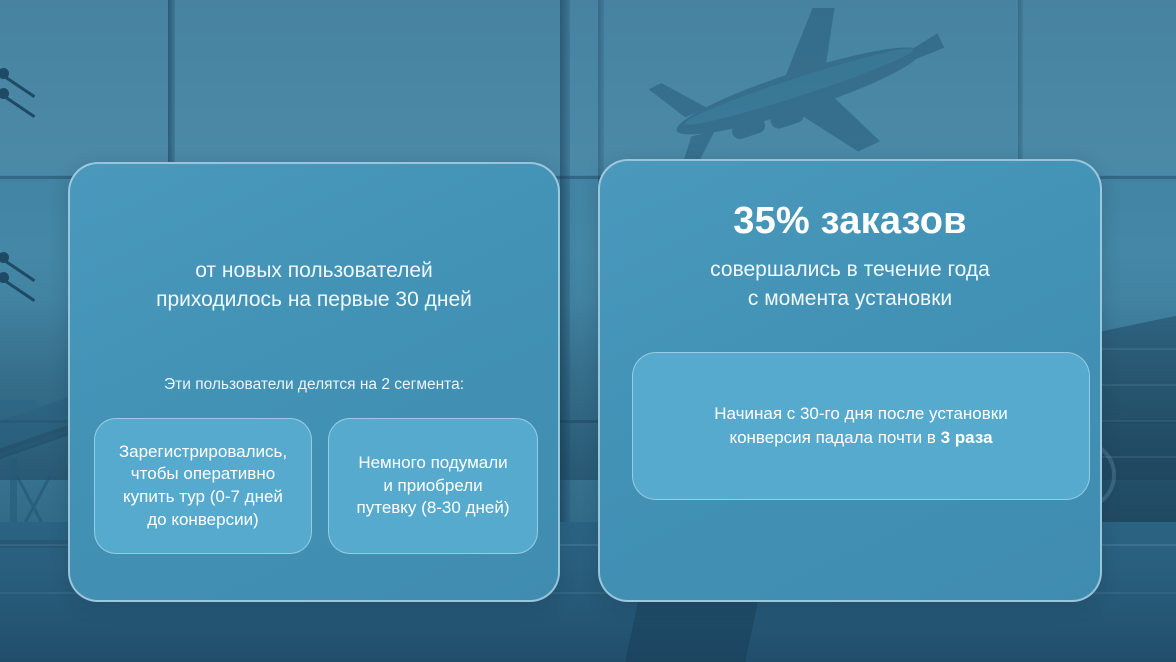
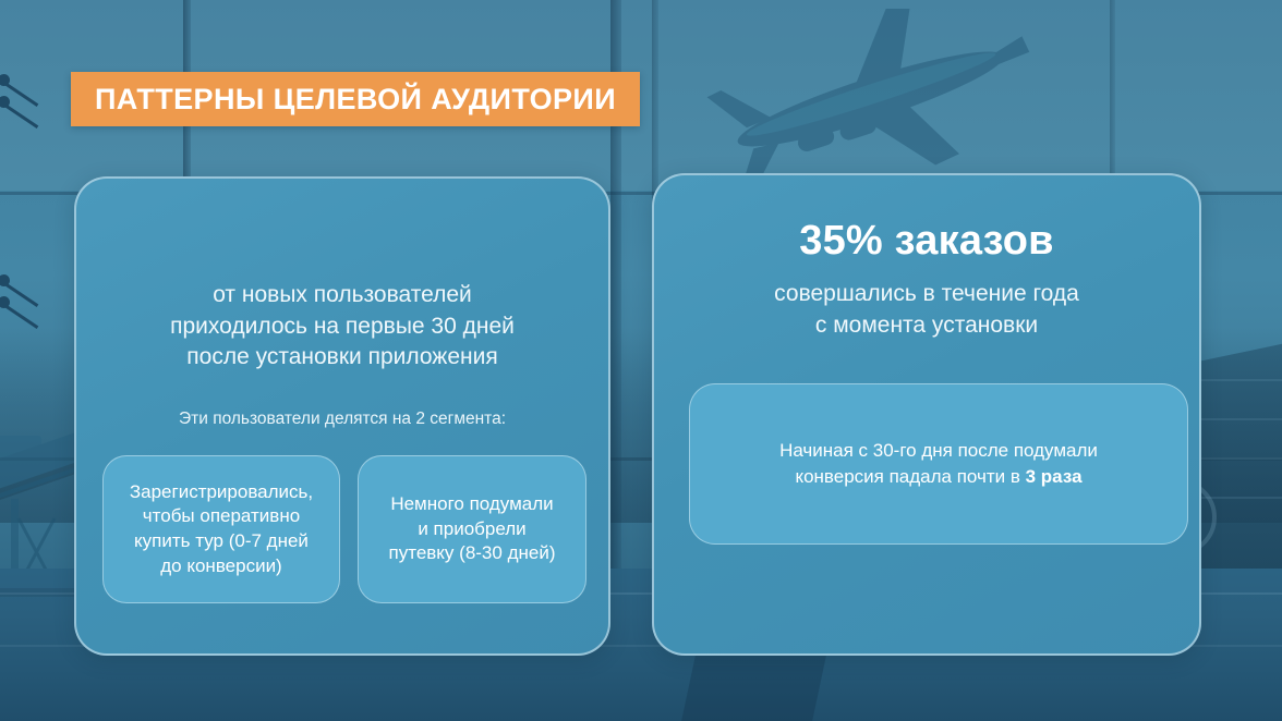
+ ПАТТЕРНЫ ЦЕЛЕВОЙ АУДИТОРИИ
  от новых пользователей
  приходилось на первые 30 дней
+ после установки приложения
  Эти пользователи делятся на 2 сегмента:
  Зарегистрировались,
  чтобы оперативно
  купить тур (0-7 дней
  до конверсии)
  Немного подумали
  и приобрели
  путевку (8-30 дней)
  35% заказов
  совершались в течение года
  с момента установки
- Начиная с 30-го дня после установки
+ Начиная с 30-го дня после подумали
  конверсия падала почти в 3 раза
